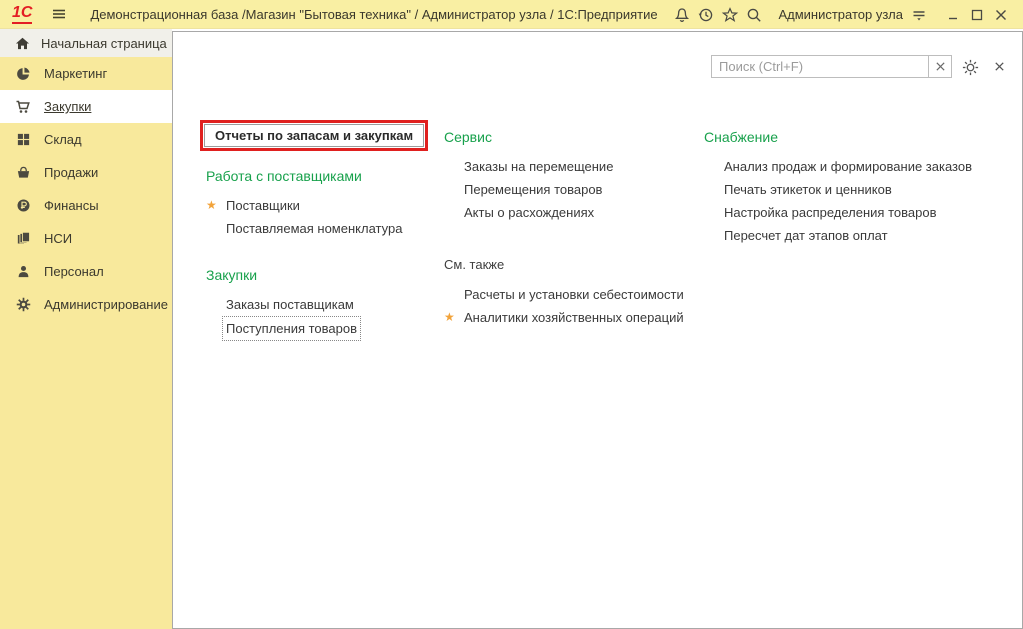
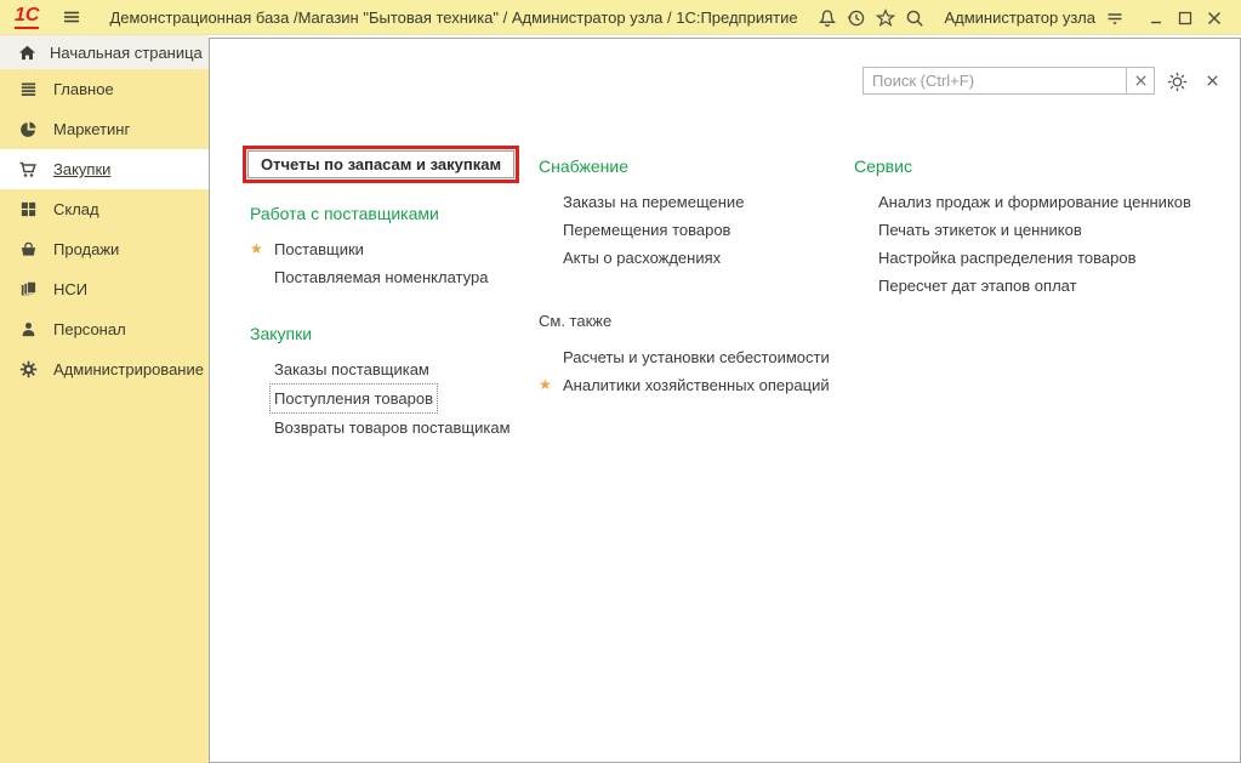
  1С
  Демонстрационная база /Магазин "Бытовая техника" / Администратор узла / 1С:Предприятие
  Администратор узла
  Начальная страница
+ Главное
  Маркетинг
  Закупки
  Склад
  Продажи
- Финансы
  НСИ
  Персонал
  Администрирование
  Поиск (Ctrl+F)
  Отчеты по запасам и закупкам
  Работа с поставщиками
  ★
  Поставщики
  Поставляемая номенклатура
  Закупки
  Заказы поставщикам
  Поступления товаров
+ Возвраты товаров поставщикам
- Сервис
+ Снабжение
  Заказы на перемещение
  Перемещения товаров
  Акты о расхождениях
  См. также
  Расчеты и установки себестоимости
  ★
  Аналитики хозяйственных операций
- Снабжение
+ Сервис
- Анализ продаж и формирование заказов
+ Анализ продаж и формирование ценников
  Печать этикеток и ценников
  Настройка распределения товаров
  Пересчет дат этапов оплат
